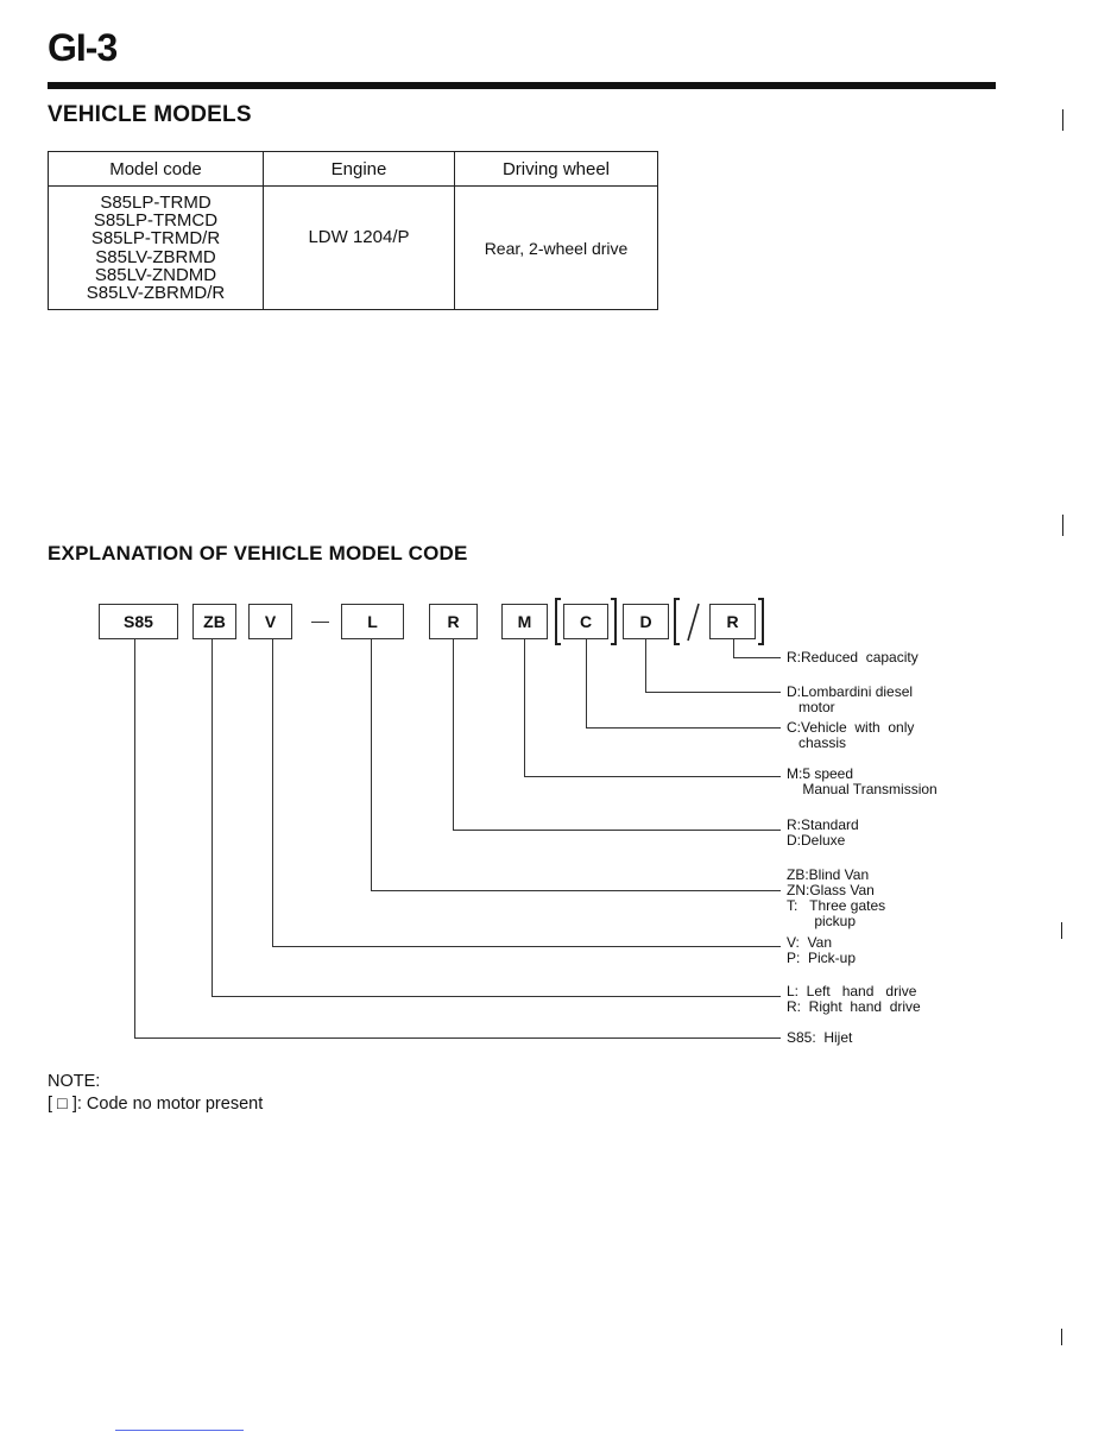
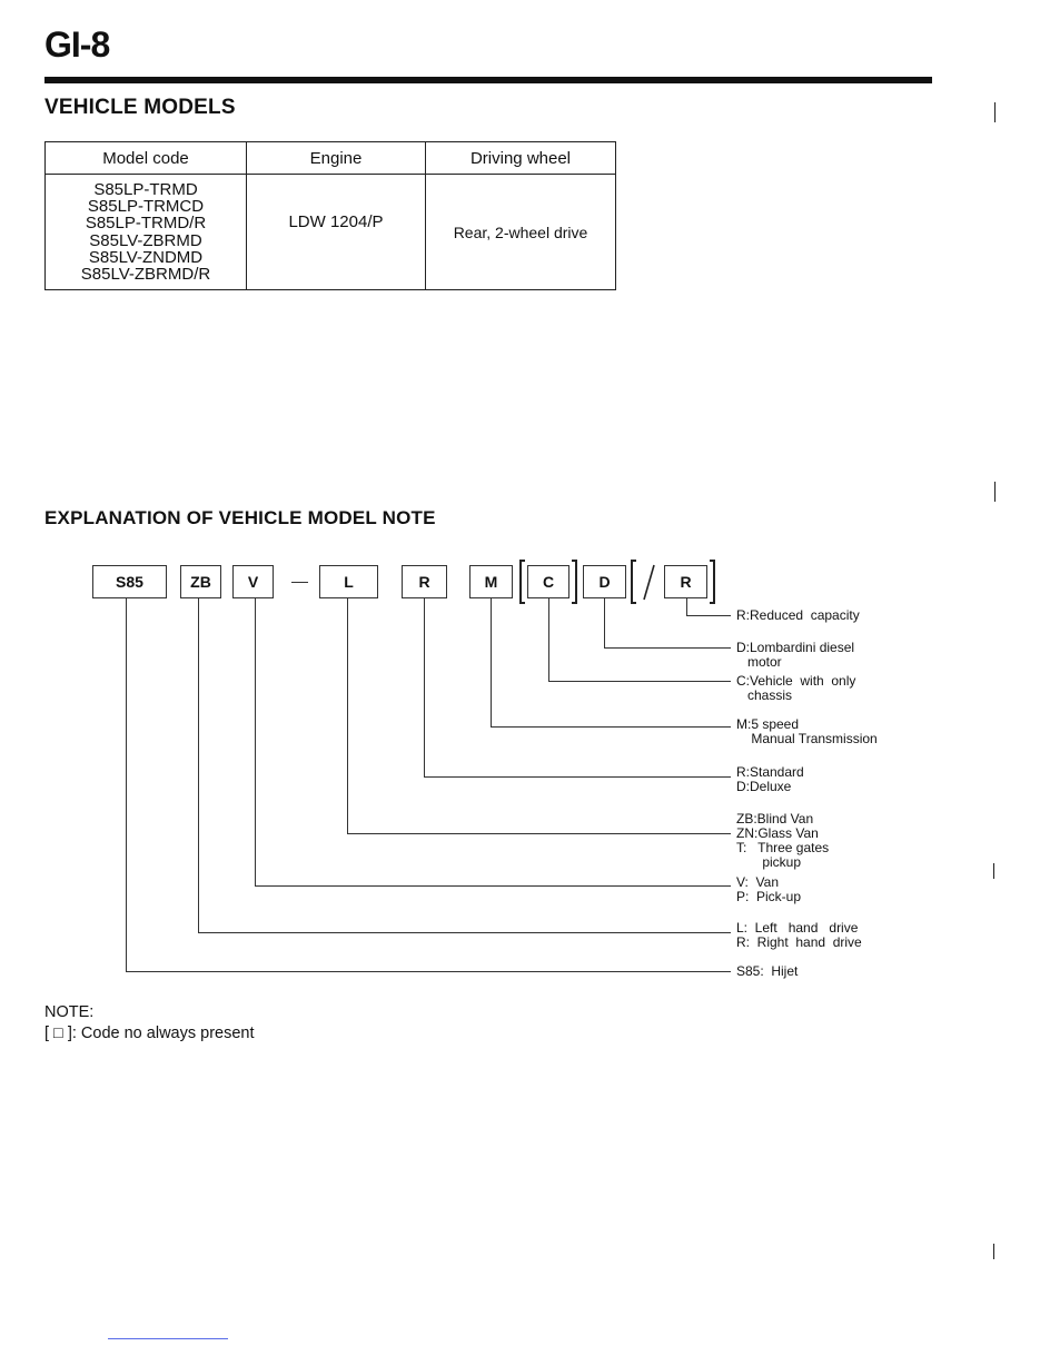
- GI-3
+ GI-8
  VEHICLE MODELS
  Model code	Engine	Driving wheel
  S85LP-TRMD S85LP-TRMCD S85LP-TRMD/R S85LV-ZBRMD S85LV-ZNDMD S85LV-ZBRMD/R	LDW 1204/P	Rear, 2-wheel drive
- EXPLANATION OF VEHICLE MODEL CODE
+ EXPLANATION OF VEHICLE MODEL NOTE
  S85
  ZB
  V
  L
  R
  M
  C
  D
  R
  R:Reduced capacity
  D:Lombardini diesel
  motor
  C:Vehicle with only
  chassis
  M:5 speed
  Manual Transmission
  R:Standard
  D:Deluxe
  ZB:Blind Van
  ZN:Glass Van
  T: Three gates
  pickup
  V: Van
  P: Pick-up
  L: Left hand drive
  R: Right hand drive
  S85: Hijet
  NOTE:
- [ □ ]: Code no motor present
+ [ □ ]: Code no always present
